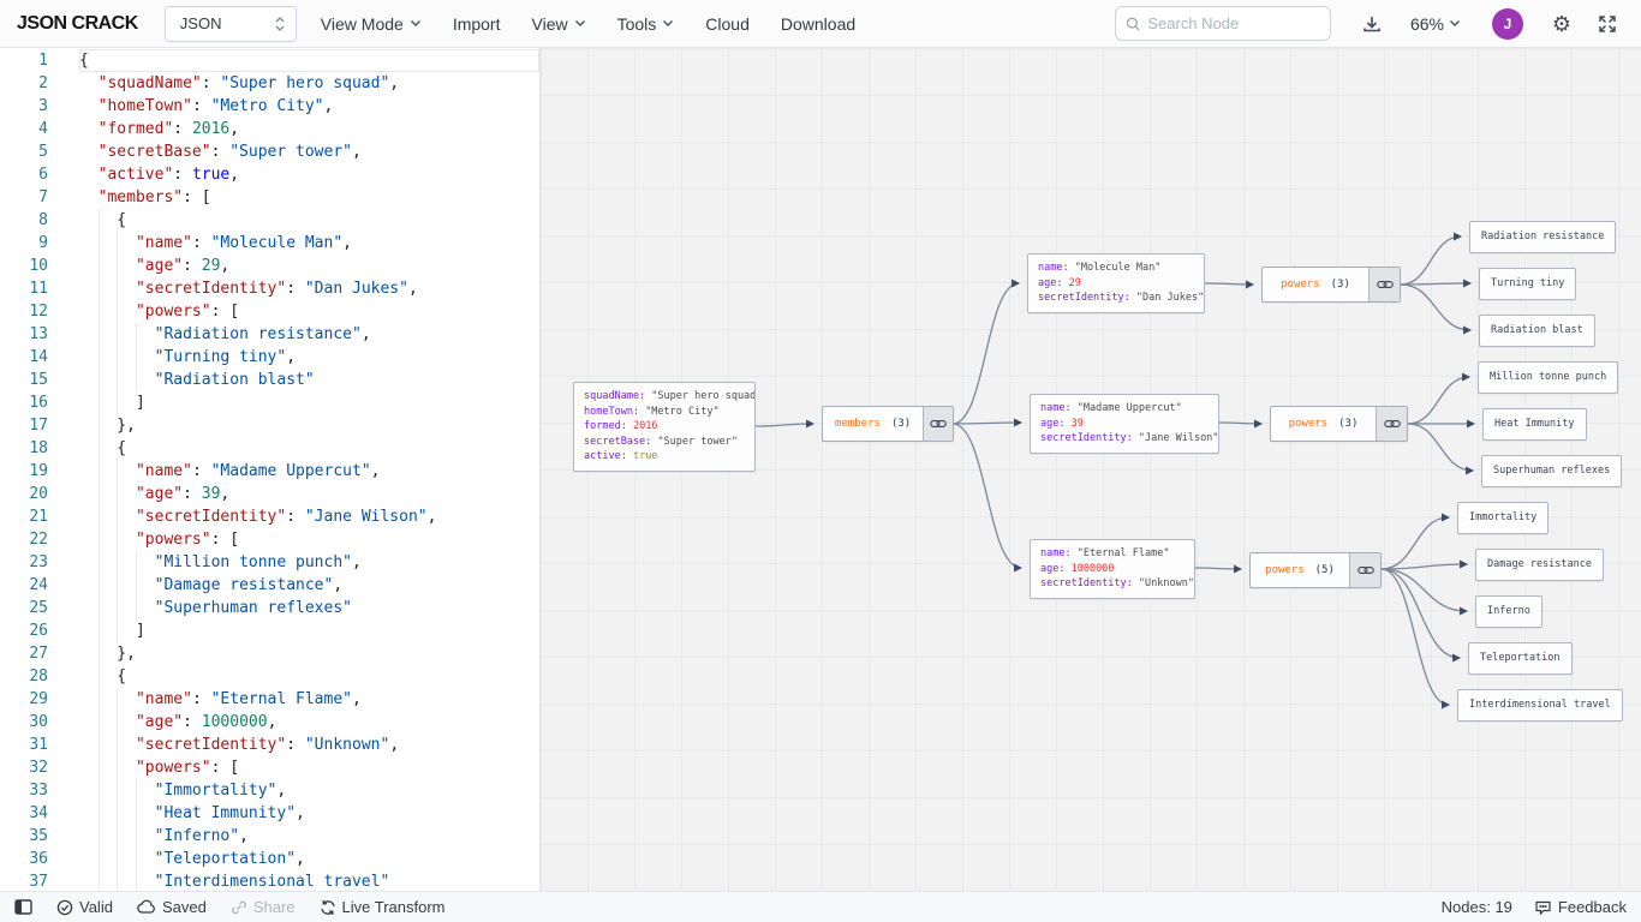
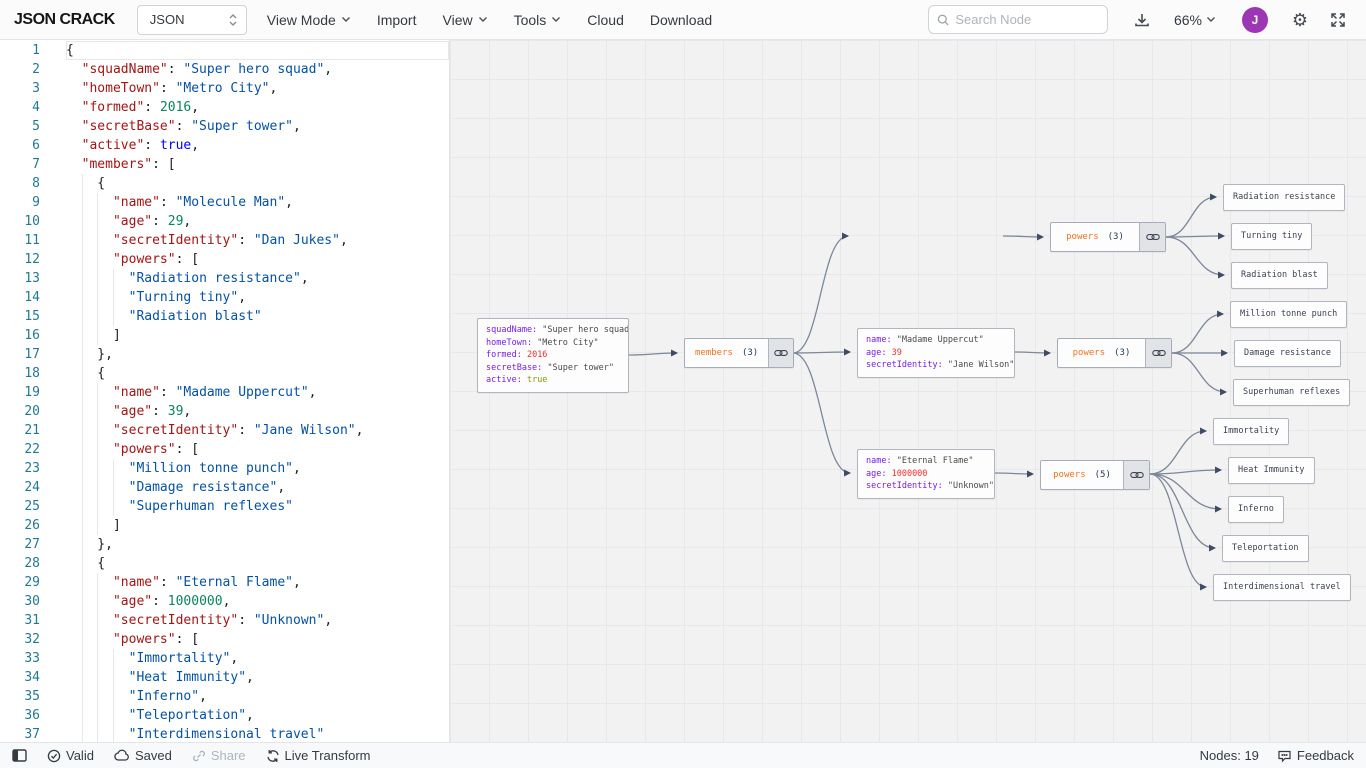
  JSON CRACK
  JSON
  View Mode
  Import
  View
  Tools
  Cloud
  Download
  Search Node
  66%
  J
  ⚙
  1
  {
  2
  "squadName": "Super hero squad",
  3
  "homeTown": "Metro City",
  4
  "formed": 2016,
  5
  "secretBase": "Super tower",
  6
  "active": true,
  7
  "members": [
  8
  {
  9
  "name": "Molecule Man",
  10
  "age": 29,
  11
  "secretIdentity": "Dan Jukes",
  12
  "powers": [
  13
  "Radiation resistance",
  14
  "Turning tiny",
  15
  "Radiation blast"
  16
  ]
  17
  },
  18
  {
  19
  "name": "Madame Uppercut",
  20
  "age": 39,
  21
  "secretIdentity": "Jane Wilson",
  22
  "powers": [
  23
  "Million tonne punch",
  24
  "Damage resistance",
  25
  "Superhuman reflexes"
  26
  ]
  27
  },
  28
  {
  29
  "name": "Eternal Flame",
  30
  "age": 1000000,
  31
  "secretIdentity": "Unknown",
  32
  "powers": [
  33
  "Immortality",
  34
  "Heat Immunity",
  35
  "Inferno",
  36
  "Teleportation",
  37
  "Interdimensional travel"
  squadName: "Super hero squad
  homeTown: "Metro City"
  formed: 2016
  secretBase: "Super tower"
  active: true
  members
  (3)
- name: "Molecule Man"
- age: 29
- secretIdentity: "Dan Jukes"
  name: "Madame Uppercut"
  age: 39
  secretIdentity: "Jane Wilson"
  name: "Eternal Flame"
  age: 1000000
  secretIdentity: "Unknown"
  powers
  (3)
  powers
  (3)
  powers
  (5)
  Radiation resistance
  Turning tiny
  Radiation blast
  Million tonne punch
- Heat Immunity
+ Damage resistance
  Superhuman reflexes
  Immortality
- Damage resistance
+ Heat Immunity
  Inferno
  Teleportation
  Interdimensional travel
  Valid
  Saved
  Share
  Live Transform
  Nodes: 19
  Feedback
